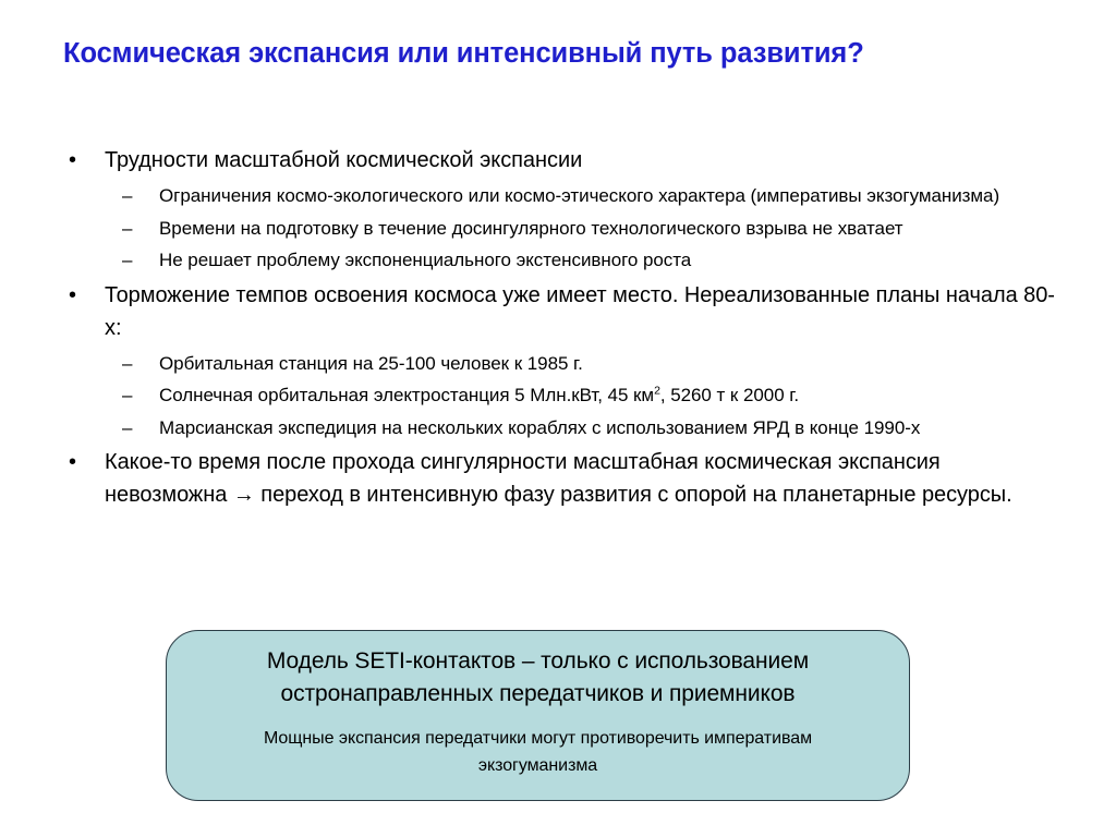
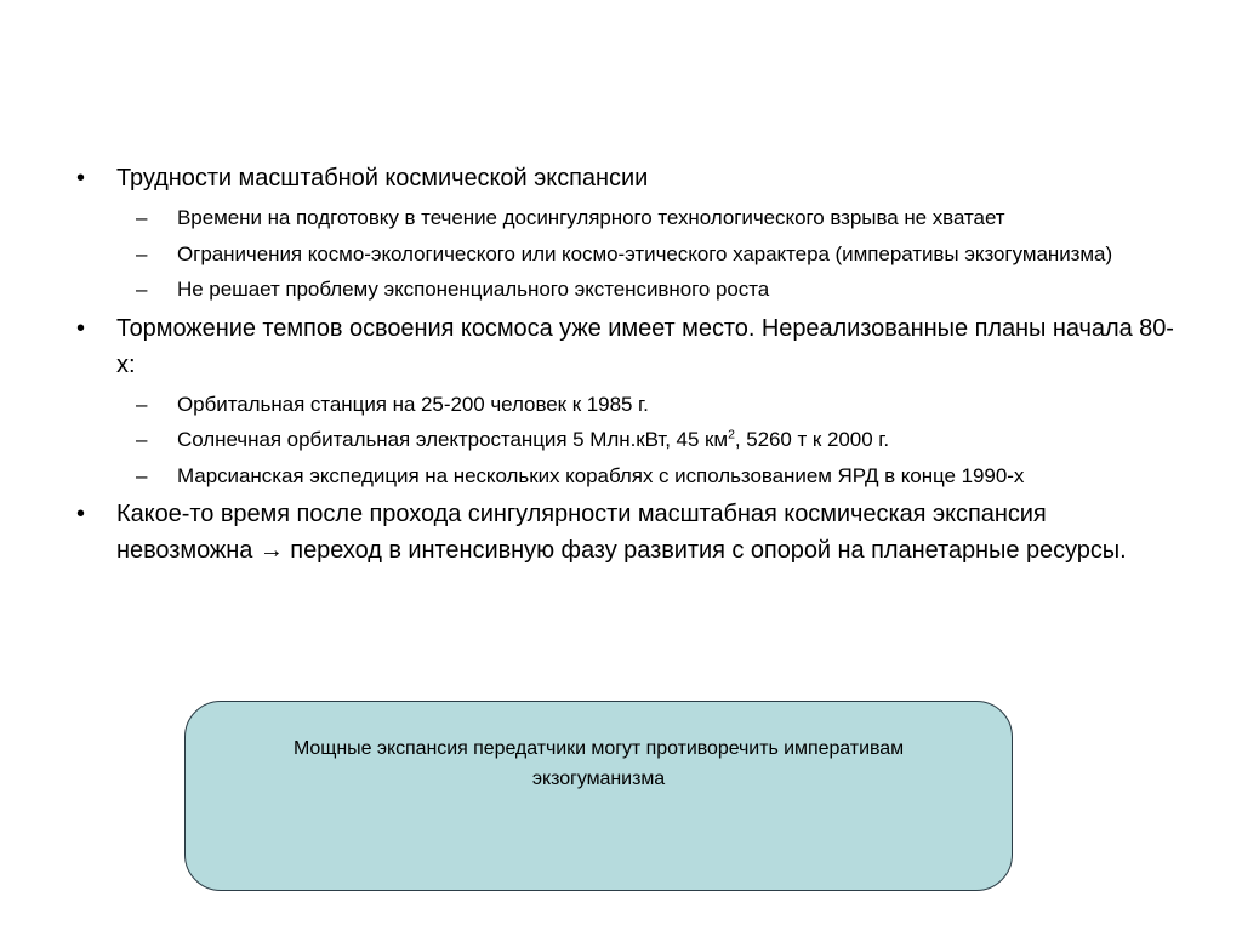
- Космическая экспансия или интенсивный путь развития?
  •
  Трудности масштабной космической экспансии
  –
- Ограничения космо-экологического или космо-этического характера (императивы экзогуманизма)
+ Времени на подготовку в течение досингулярного технологического взрыва не хватает
  –
- Времени на подготовку в течение досингулярного технологического взрыва не хватает
+ Ограничения космо-экологического или космо-этического характера (императивы экзогуманизма)
  –
  Не решает проблему экспоненциального экстенсивного роста
  •
  Торможение темпов освоения космоса уже имеет место. Нереализованные планы начала 80-х:
  –
- Орбитальная станция на 25-100 человек к 1985 г.
+ Орбитальная станция на 25-200 человек к 1985 г.
  –
  Солнечная орбитальная электростанция 5 Млн.кВт, 45 км2, 5260 т к 2000 г.
  –
  Марсианская экспедиция на нескольких кораблях с использованием ЯРД в конце 1990-х
  •
  Какое-то время после прохода сингулярности масштабная космическая экспансия невозможна → переход в интенсивную фазу развития с опорой на планетарные ресурсы.
- Модель SETI-контактов – только с использованием остронаправленных передатчиков и приемников
  Мощные экспансия передатчики могут противоречить императивам экзогуманизма
